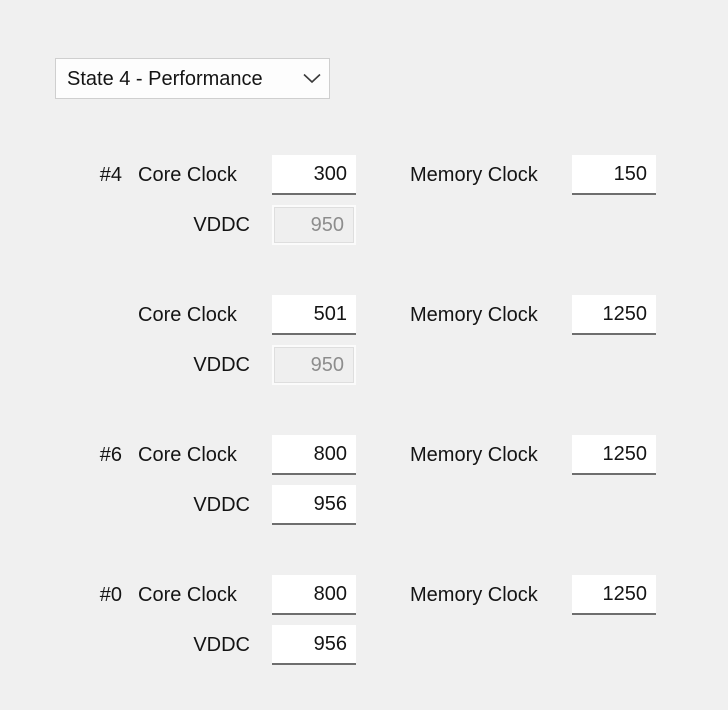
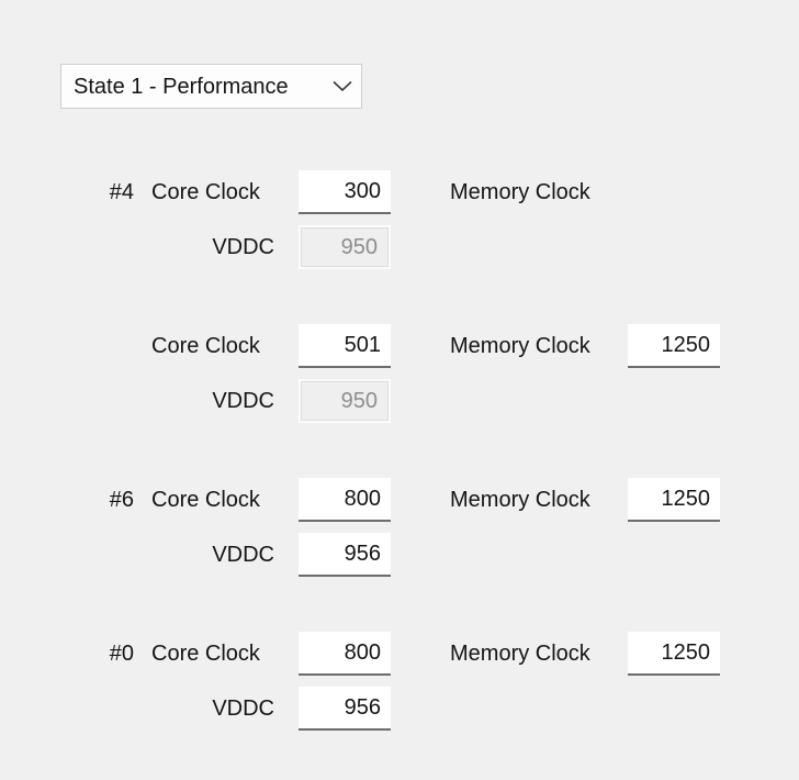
- State 4 - Performance
+ State 1 - Performance
  #4
  Core Clock
  300
  Memory Clock
- 150
  VDDC
  950
  Core Clock
  501
  Memory Clock
  1250
  VDDC
  950
  #6
  Core Clock
  800
  Memory Clock
  1250
  VDDC
  956
  #0
  Core Clock
  800
  Memory Clock
  1250
  VDDC
  956
